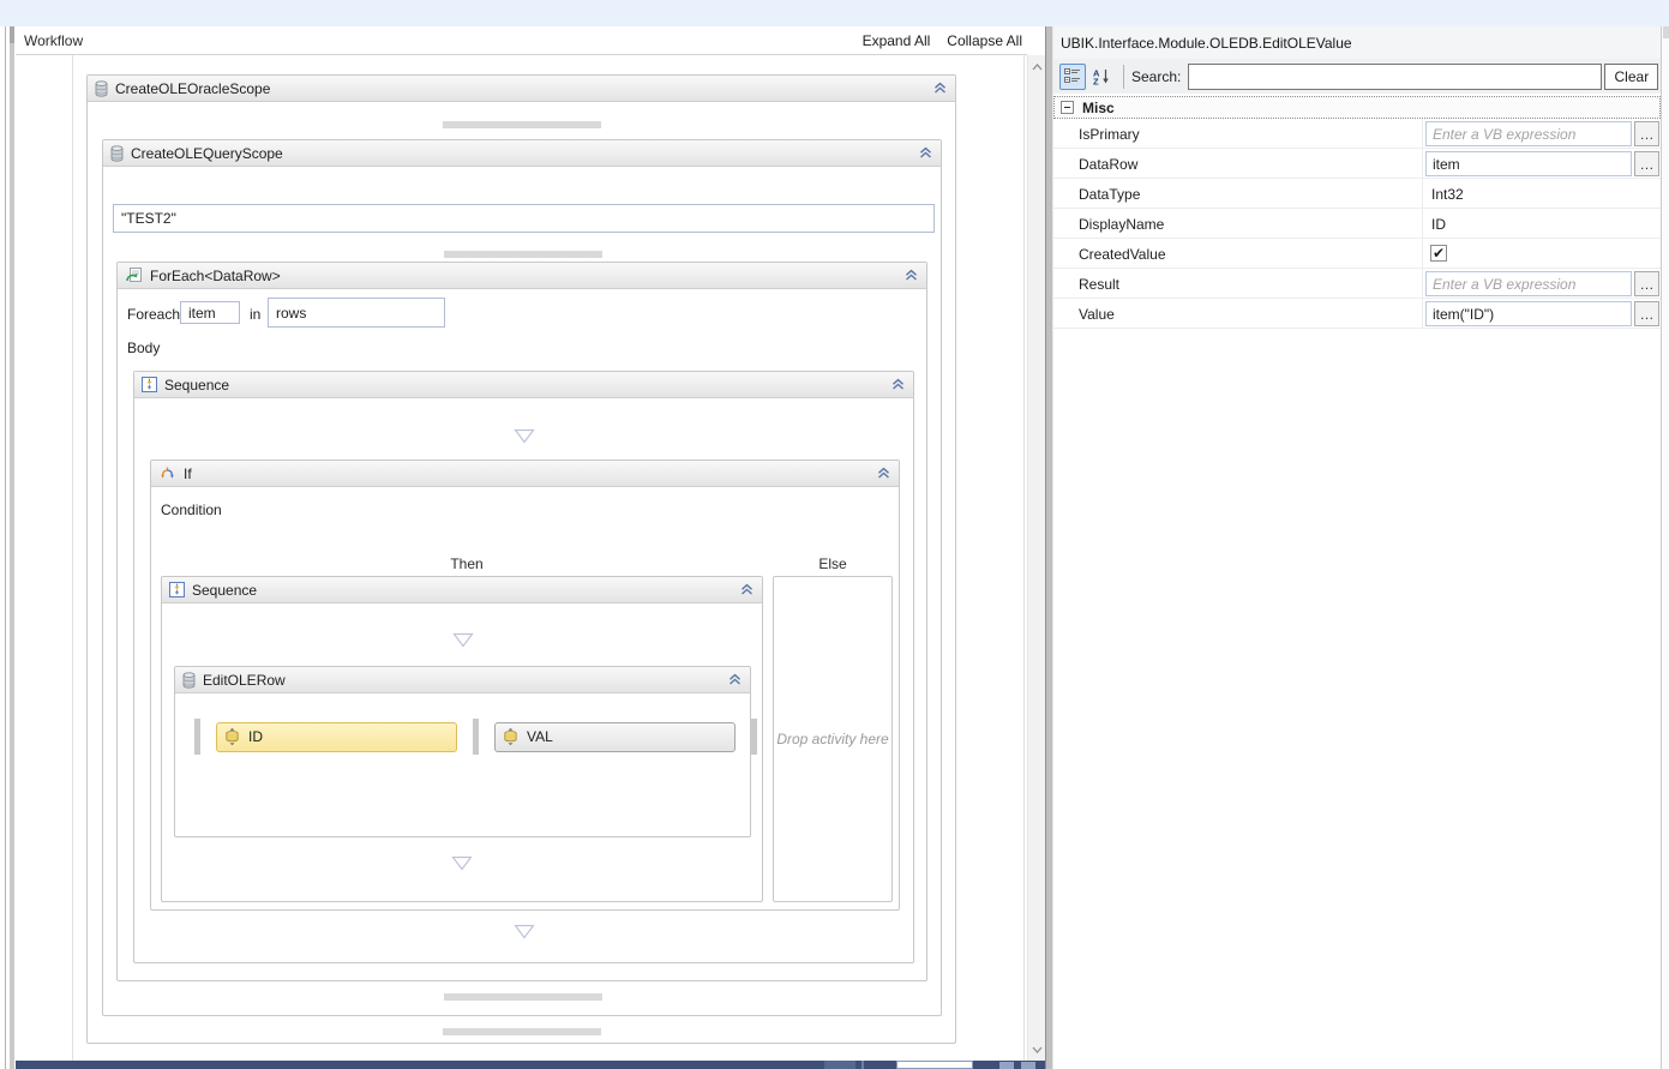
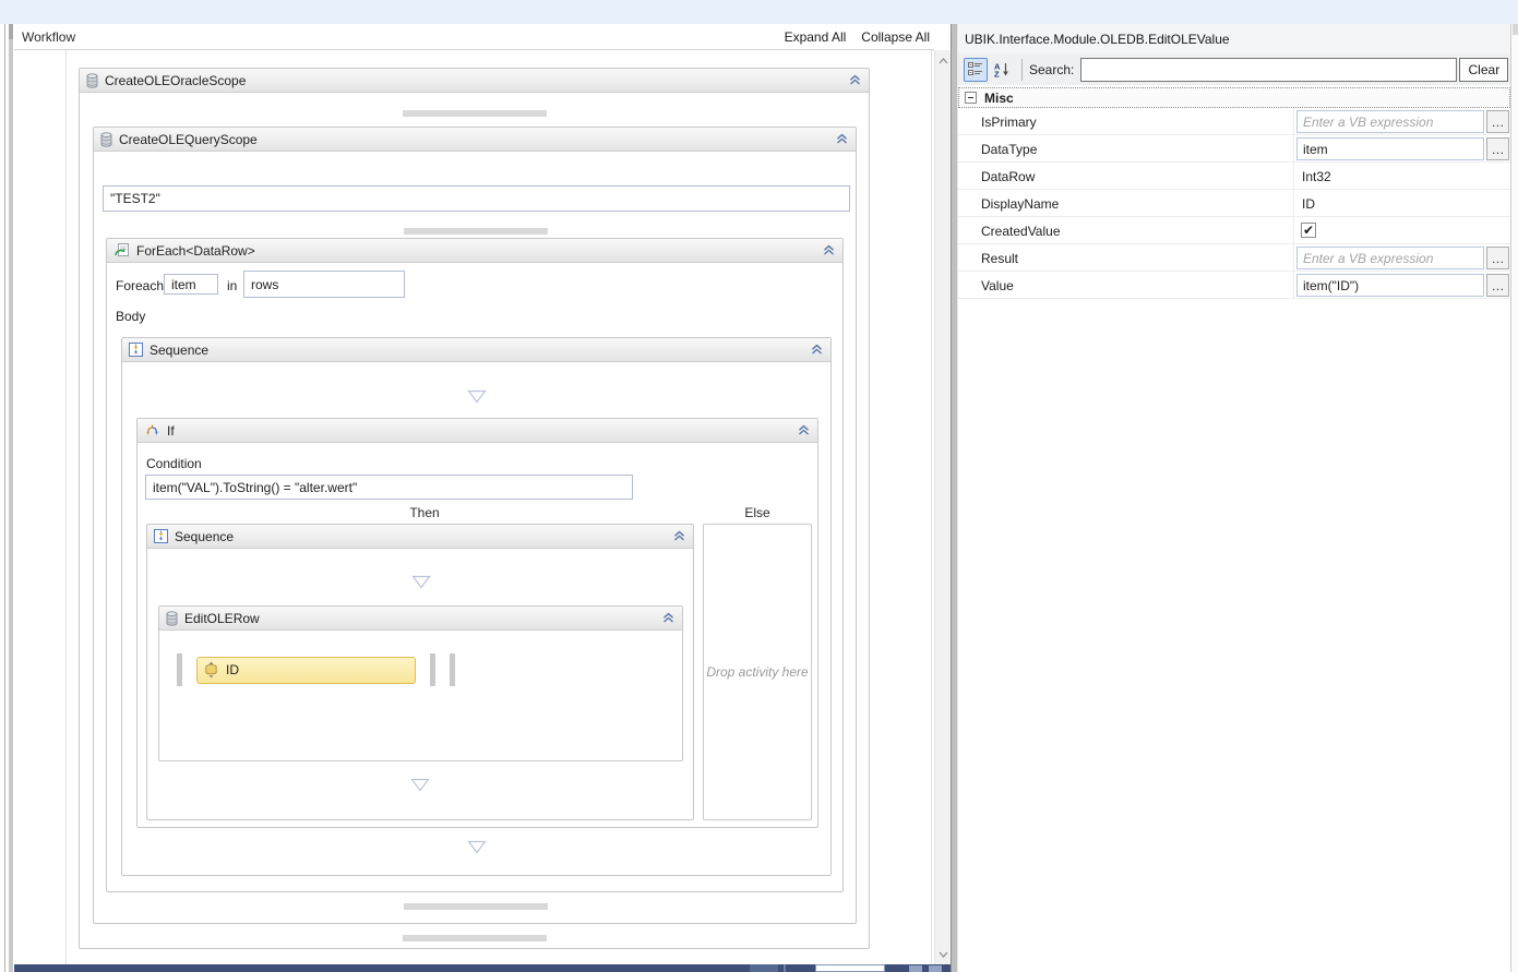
  Workflow
  Expand All
  Collapse All
  CreateOLEOracleScope
  CreateOLEQueryScope
  "TEST2"
  ForEach<DataRow>
  Foreach
  item
  in
  rows
  Body
  Sequence
  If
  Condition
+ item("VAL").ToString() = "alter.wert"
  Then
  Else
  Sequence
  EditOLERow
  ID
- VAL
  Drop activity here
  UBIK.Interface.Module.OLEDB.EditOLEValue
  A
  Z
  Search:
  Clear
  Misc
  IsPrimary
  Enter a VB expression
  …
- DataRow
+ DataType
  item
  …
- DataType
+ DataRow
  Int32
  DisplayName
  ID
  CreatedValue
  Result
  Enter a VB expression
  …
  Value
  item("ID")
  …
